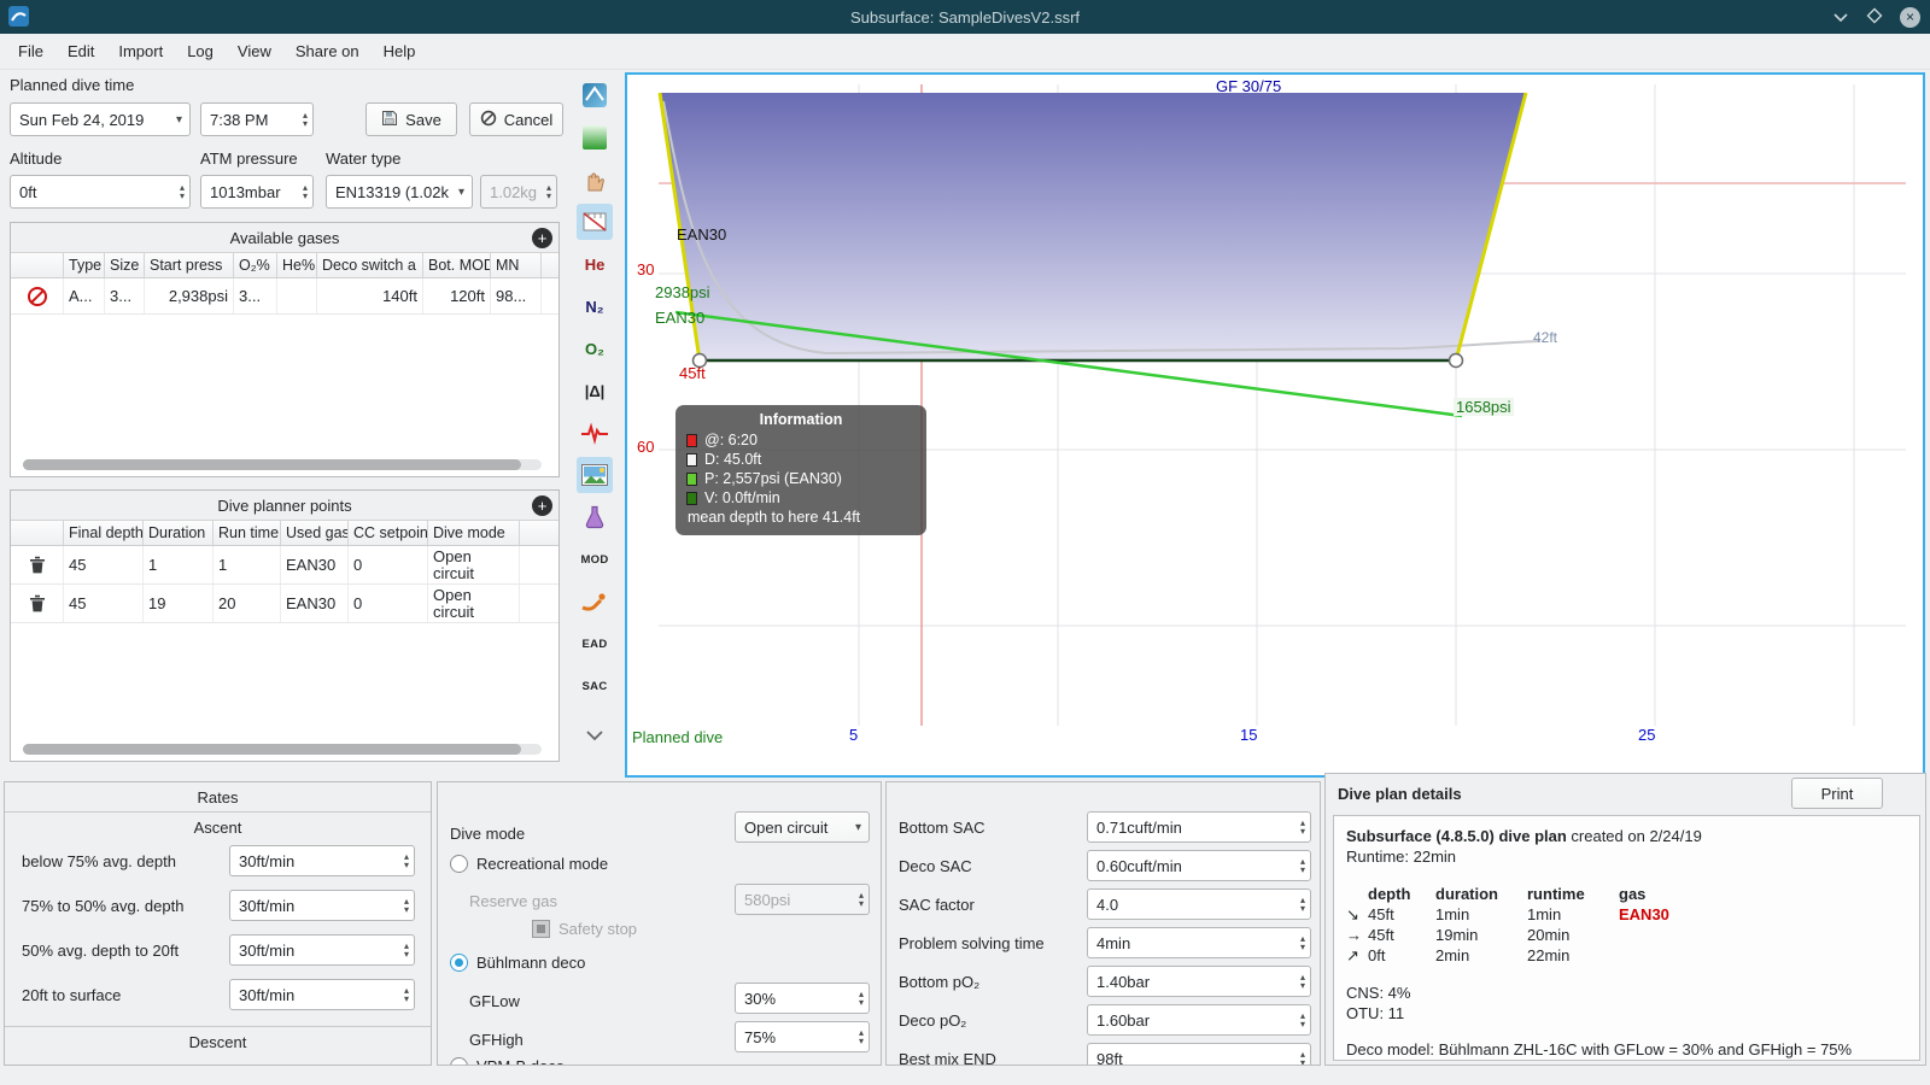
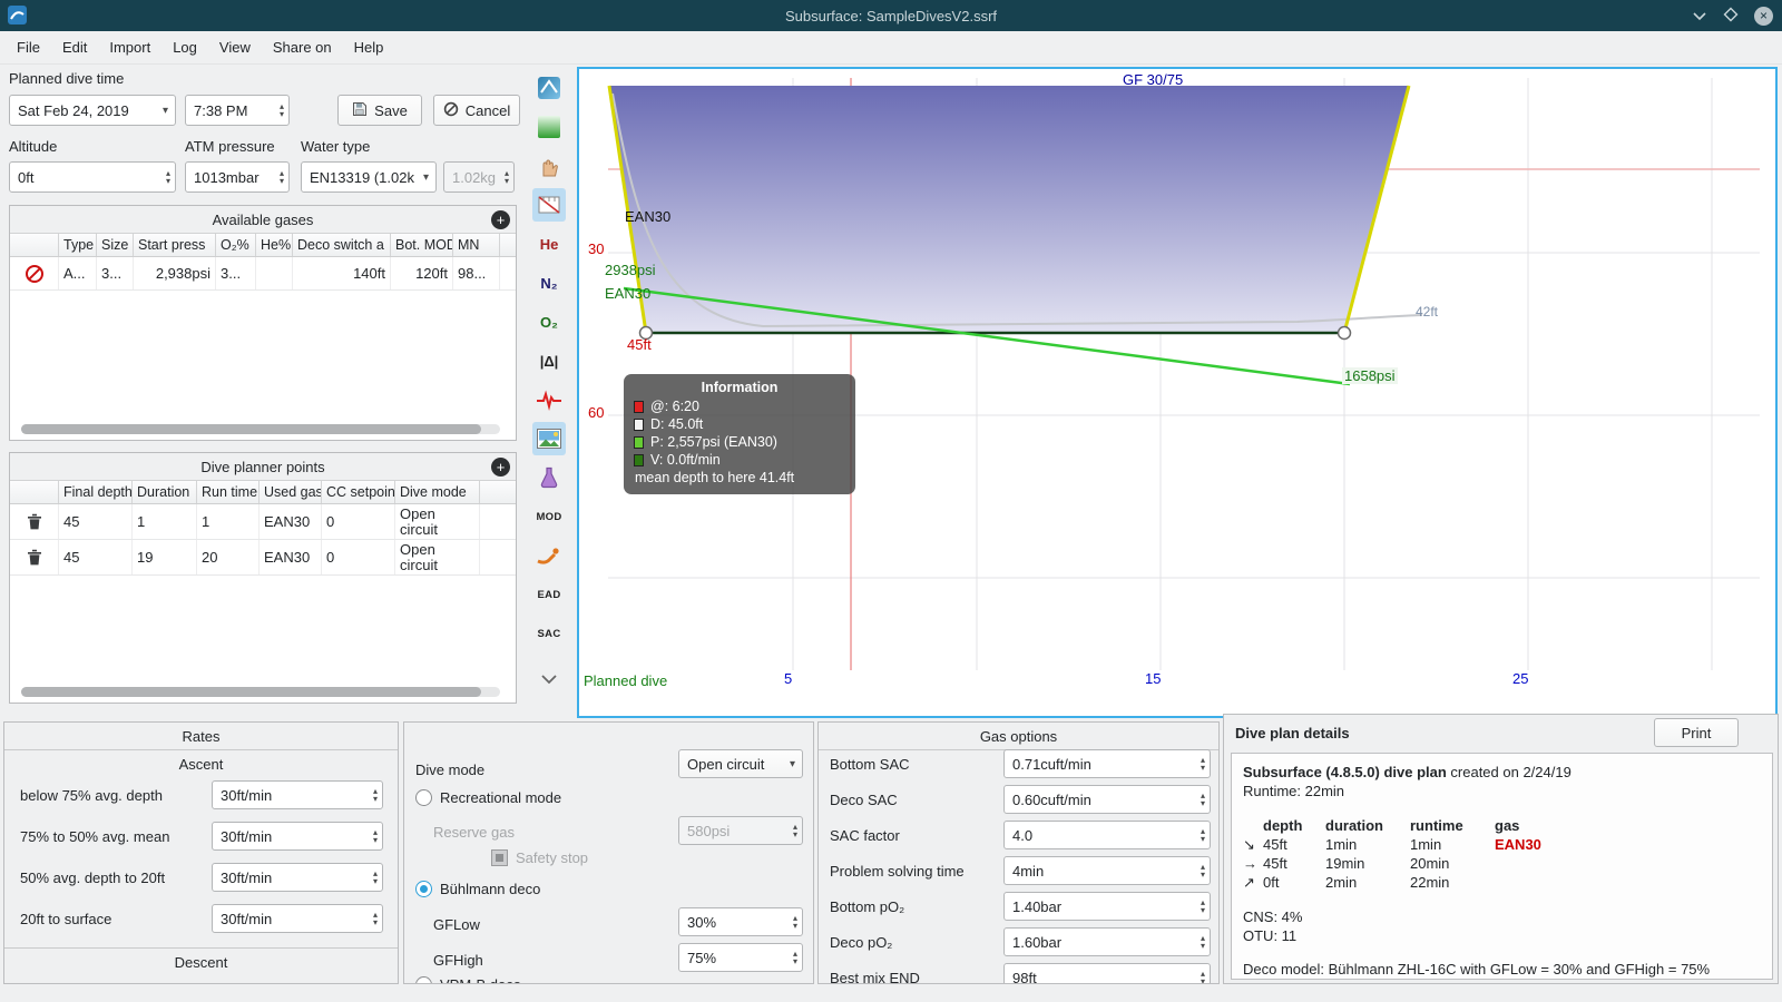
  Subsurface: SampleDivesV2.ssrf
  ×
  File
  Edit
  Import
  Log
  View
  Share on
  Help
  Planned dive time
- Sun Feb 24, 2019
+ Sat Feb 24, 2019
  7:38 PM
  Save
  Cancel
  Altitude
  ATM pressure
  Water type
  0ft
  1013mbar
  EN13319 (1.02k
  1.02kg
  Available gases
  +
  Type
  Size
  Start press
  O₂%
  He%
  Deco switch a
  Bot. MOD
  MN
  A...
  3...
  2,938psi
  3...
  140ft
  120ft
  98...
  Dive planner points
  +
  Final depth
  Duration
  Run time
  Used gas
  CC setpoin
  Dive mode
  45
  1
  1
  EAN30
  0
  Open circuit
  45
  19
  20
  EAN30
  0
  Open circuit
  He
  N₂
  O₂
  |Δ|
  MOD
  EAD
  SAC
  GF 30/75
  30
  60
  5
  15
  25
  Planned dive
  EAN30
  2938psi
  EAN30
  45ft
  1658psi
  42ft
  Information
  @: 6:20
  D: 45.0ft
  P: 2,557psi (EAN30)
  V: 0.0ft/min
  mean depth to here 41.4ft
  Rates
  Ascent
  below 75% avg. depth
  30ft/min
- 75% to 50% avg. depth
+ 75% to 50% avg. mean
  30ft/min
  50% avg. depth to 20ft
  30ft/min
  20ft to surface
  30ft/min
  Descent
  Dive mode
  Open circuit
  Recreational mode
  Reserve gas
  580psi
  Safety stop
  Bühlmann deco
  GFLow
  30%
  GFHigh
  75%
+ Gas options
  Bottom SAC
  0.71cuft/min
  Deco SAC
  0.60cuft/min
  SAC factor
  4.0
  Problem solving time
  4min
  Bottom pO₂
  1.40bar
  Deco pO₂
  1.60bar
  Best mix END
  98ft
  Dive plan details
  Print
  Subsurface (4.8.5.0) dive plan created on 2/24/19
  Runtime: 22min
  depth
  duration
  runtime
  gas
  ↘
  45ft
  1min
  1min
  EAN30
  →
  45ft
  19min
  20min
  ↗
  0ft
  2min
  22min
  CNS: 4%
  OTU: 11
  Deco model: Bühlmann ZHL-16C with GFLow = 30% and GFHigh = 75%
